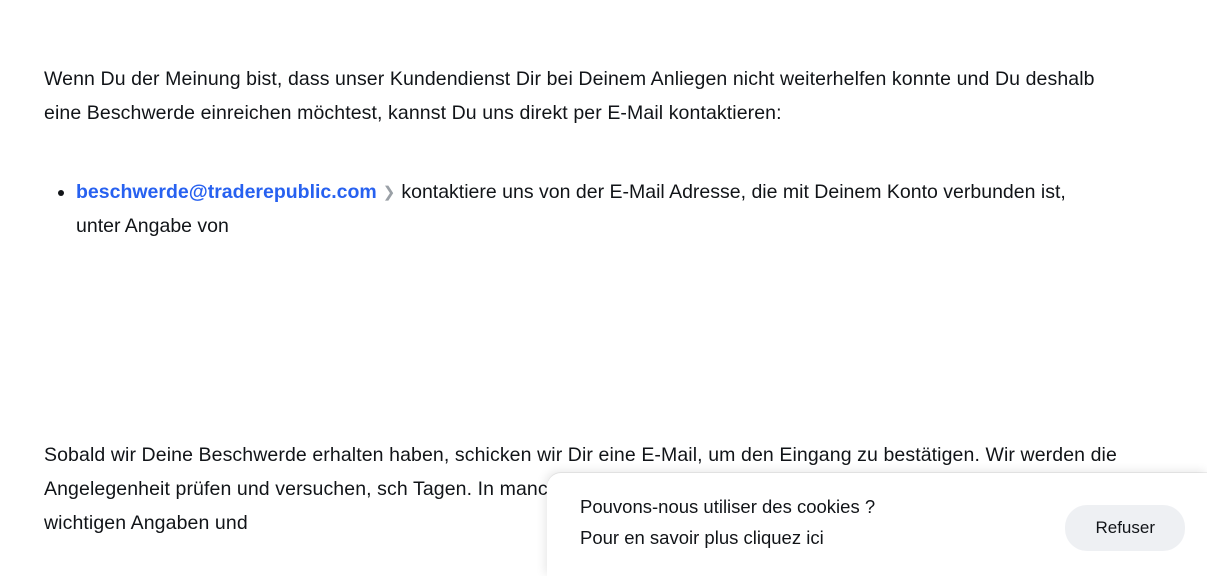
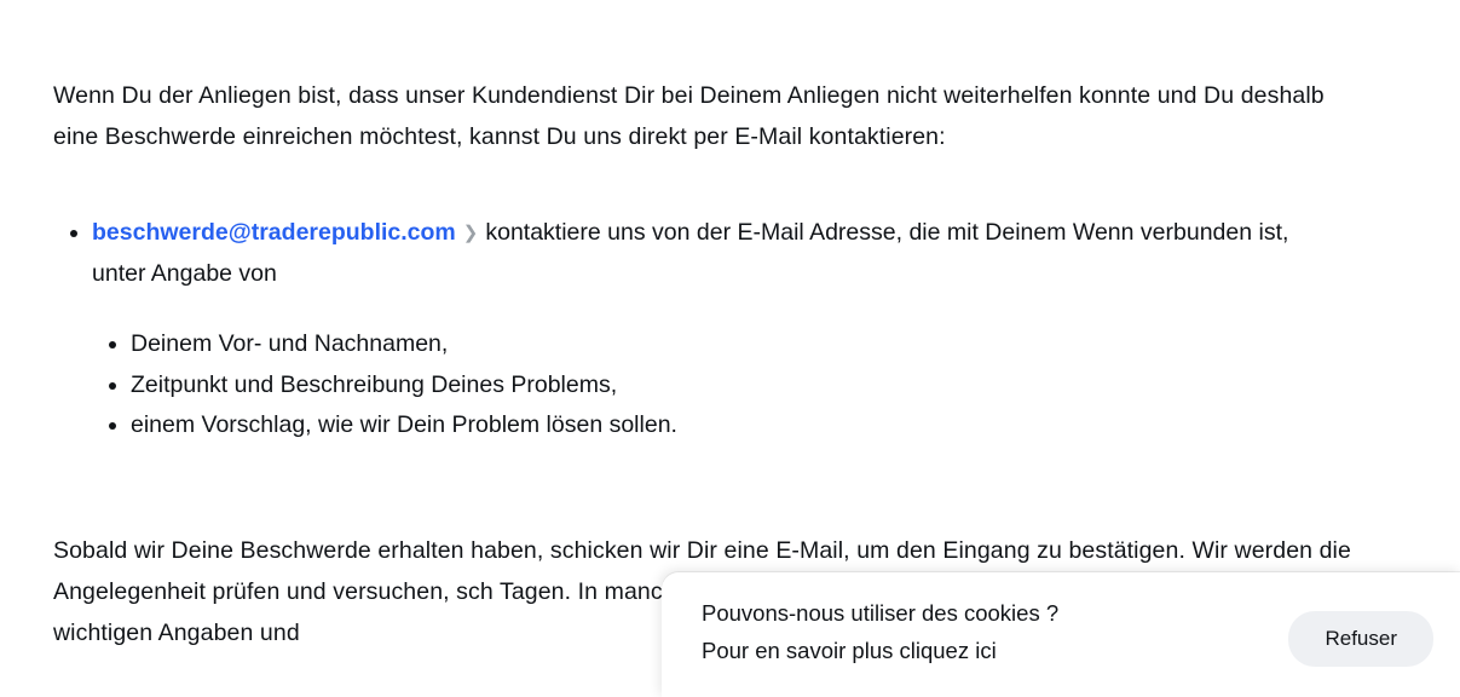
- Wenn Du der Meinung bist, dass unser Kundendienst Dir bei Deinem Anliegen nicht weiterhelfen konnte und Du deshalb eine Beschwerde einreichen möchtest, kannst Du uns direkt per E-Mail kontaktieren:
+ Wenn Du der Anliegen bist, dass unser Kundendienst Dir bei Deinem Anliegen nicht weiterhelfen konnte und Du deshalb eine Beschwerde einreichen möchtest, kannst Du uns direkt per E-Mail kontaktieren:
- beschwerde@traderepublic.com ❯ kontaktiere uns von der E-Mail Adresse, die mit Deinem Konto verbunden ist, unter Angabe von
+ beschwerde@traderepublic.com ❯ kontaktiere uns von der E-Mail Adresse, die mit Deinem Wenn verbunden ist, unter Angabe von
+ Deinem Vor- und Nachnamen,
+ Zeitpunkt und Beschreibung Deines Problems,
+ einem Vorschlag, wie wir Dein Problem lösen sollen.
  Sobald wir Deine Beschwerde erhalten haben, schicken wir Dir eine E-Mail, um den Eingang zu bestätigen. Wir werden die Angelegenheit prüfen und versuchen, sch Tagen. In manc wichtigen Angaben und
  Pouvons-nous utiliser des cookies ? Pour en savoir plus cliquez ici
  Refuser
